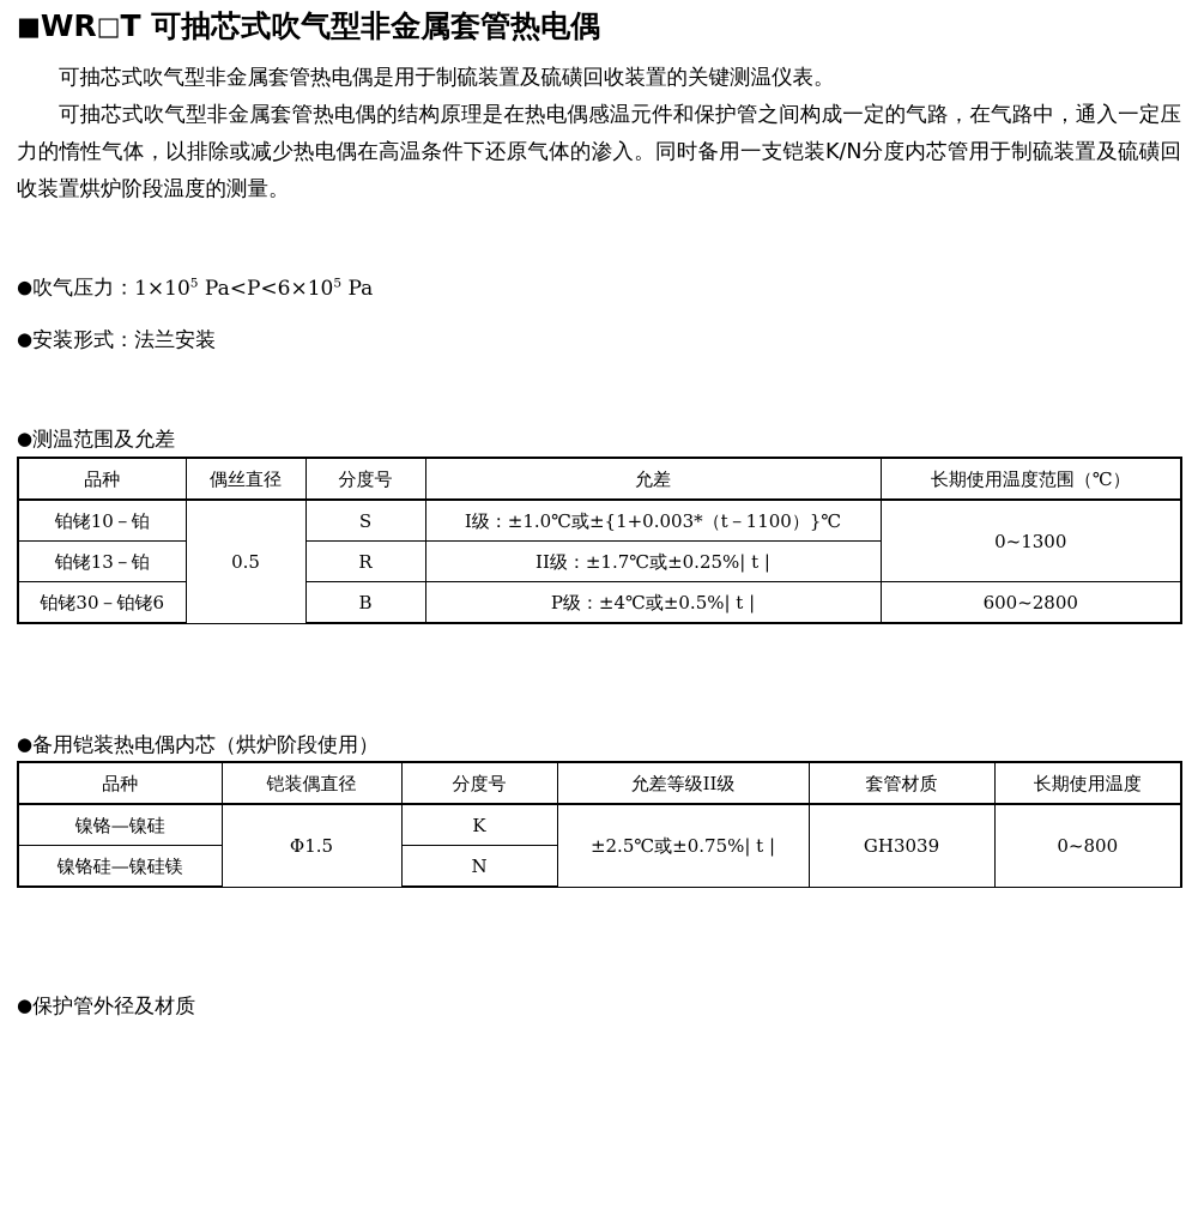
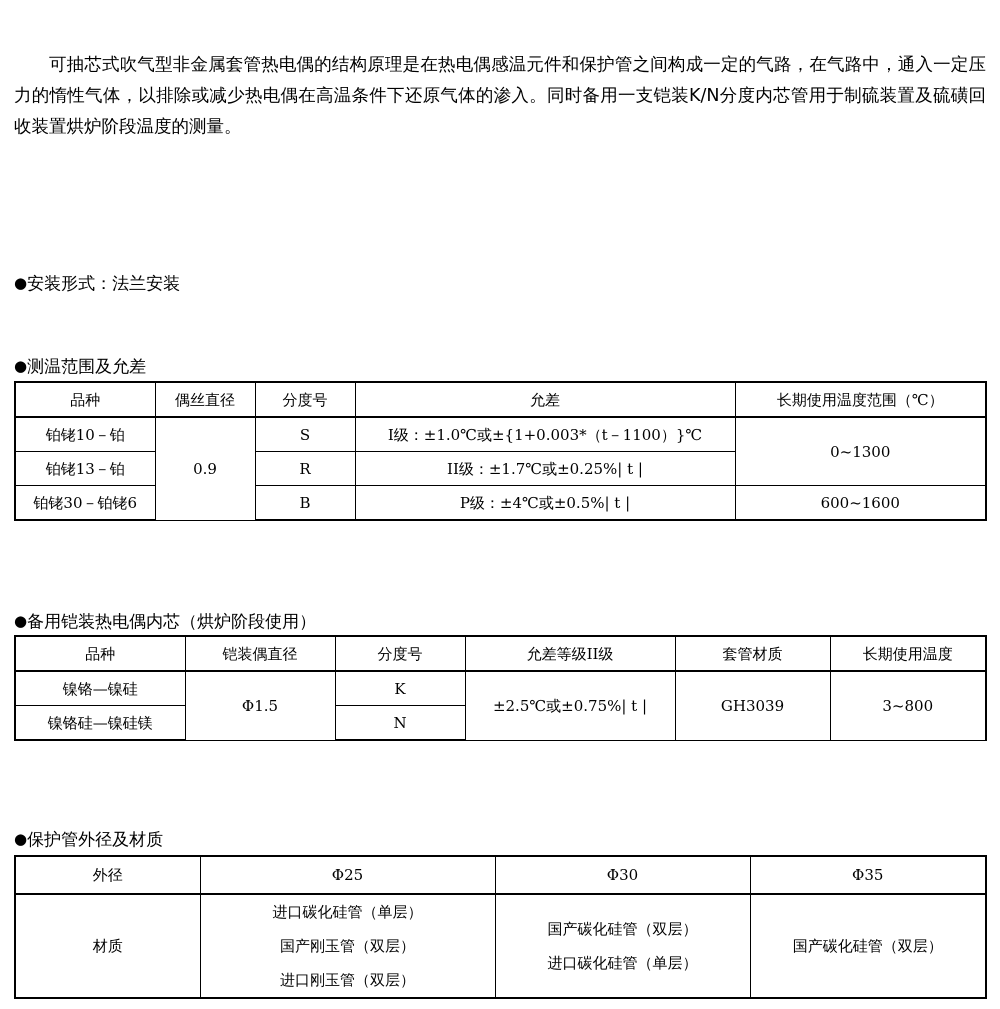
- ■WR□T 可抽芯式吹气型非金属套管热电偶
- 可抽芯式吹气型非金属套管热电偶是用于制硫装置及硫磺回收装置的关键测温仪表。
  可抽芯式吹气型非金属套管热电偶的结构原理是在热电偶感温元件和保护管之间构成一定的气路，在气路中，通入一定压力的惰性气体，以排除或减少热电偶在高温条件下还原气体的渗入。同时备用一支铠装K/N分度内芯管用于制硫装置及硫磺回收装置烘炉阶段温度的测量。
- ●吹气压力：1×105 Pa<P<6×105 Pa
  ●安装形式：法兰安装
  ●测温范围及允差
  品种	偶丝直径	分度号	允差	长期使用温度范围（℃）
- 铂铑10－铂	0.5	S	I级：±1.0℃或±{1+0.003*（t－1100）}℃	0~1300
+ 铂铑10－铂	0.9	S	I级：±1.0℃或±{1+0.003*（t－1100）}℃	0~1300
  铂铑13－铂	R	II级：±1.7℃或±0.25%| t |
- 铂铑30－铂铑6	B	P级：±4℃或±0.5%| t |	600~2800
+ 铂铑30－铂铑6	B	P级：±4℃或±0.5%| t |	600~1600
  ●备用铠装热电偶内芯（烘炉阶段使用）
  品种	铠装偶直径	分度号	允差等级II级	套管材质	长期使用温度
- 镍铬—镍硅	Φ1.5	K	±2.5℃或±0.75%| t |	GH3039	0~800
+ 镍铬—镍硅	Φ1.5	K	±2.5℃或±0.75%| t |	GH3039	3~800
  镍铬硅—镍硅镁	N
  ●保护管外径及材质
+ 外径	Φ25	Φ30	Φ35
+ 材质	进口碳化硅管（单层） 国产刚玉管（双层） 进口刚玉管（双层）	国产碳化硅管（双层） 进口碳化硅管（单层）	国产碳化硅管（双层）
